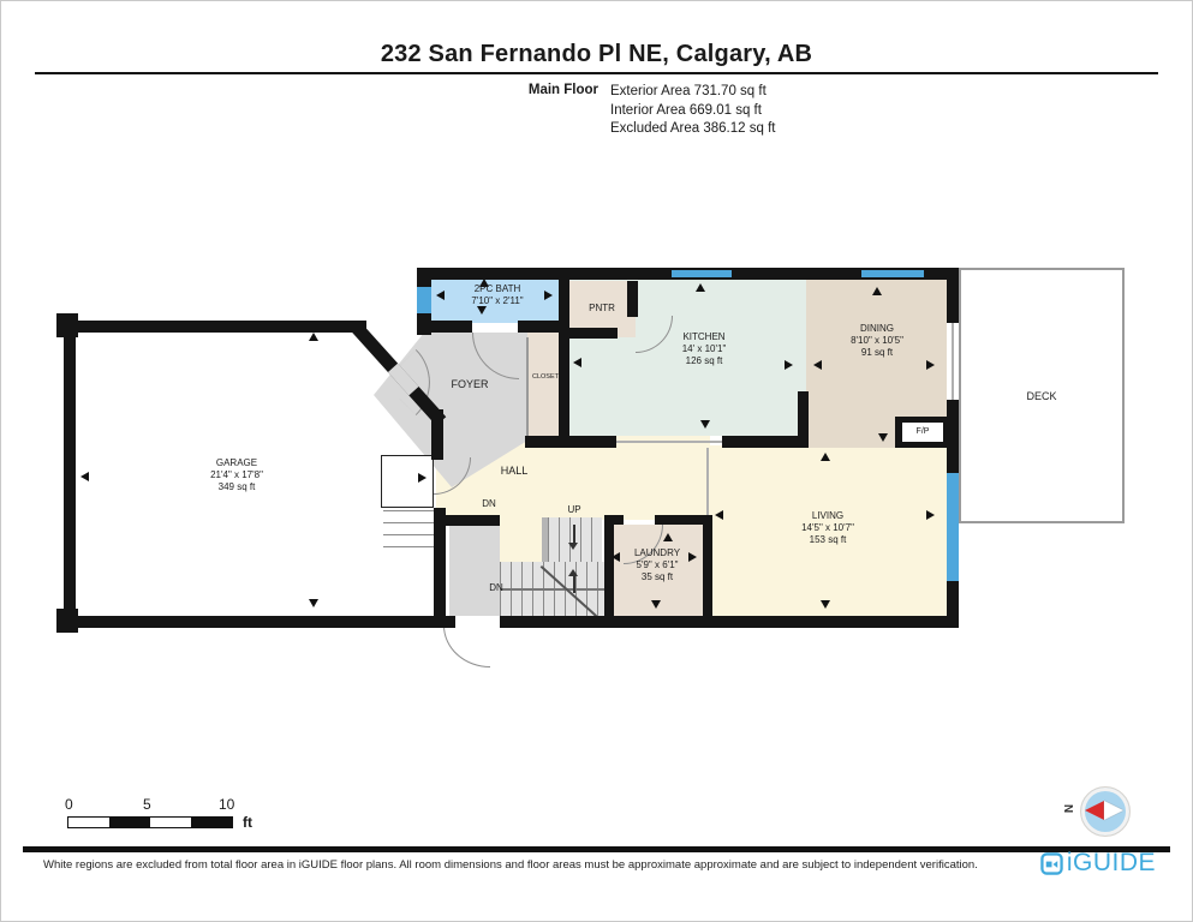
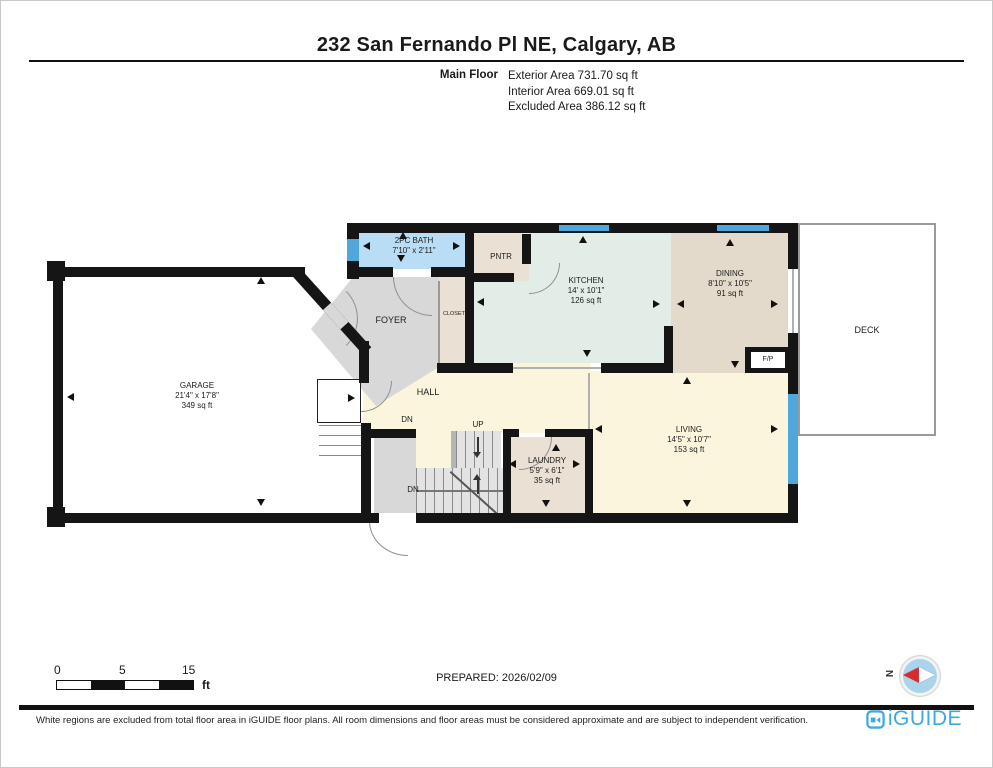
  232 San Fernando Pl NE, Calgary, AB
  Main Floor
  Exterior Area 731.70 sq ft
  Interior Area 669.01 sq ft
  Excluded Area 386.12 sq ft
  2PC BATH
  7'10" x 2'11"
  PNTR
  KITCHEN
  14' x 10'1"
  126 sq ft
  DINING
  8'10" x 10'5"
  91 sq ft
  DECK
  FOYER
  HALL
  GARAGE
  21'4" x 17'8"
  349 sq ft
  LIVING
  14'5" x 10'7"
  153 sq ft
  LAUNDRY
  5'9" x 6'1"
  35 sq ft
  UP
  DN
  DN
  0
  5
- 10
+ 15
  ft
+ PREPARED: 2026/02/09
- White regions are excluded from total floor area in iGUIDE floor plans. All room dimensions and floor areas must be approximate approximate and are subject to independent verification.
+ White regions are excluded from total floor area in iGUIDE floor plans. All room dimensions and floor areas must be considered approximate and are subject to independent verification.
  iGUIDE
